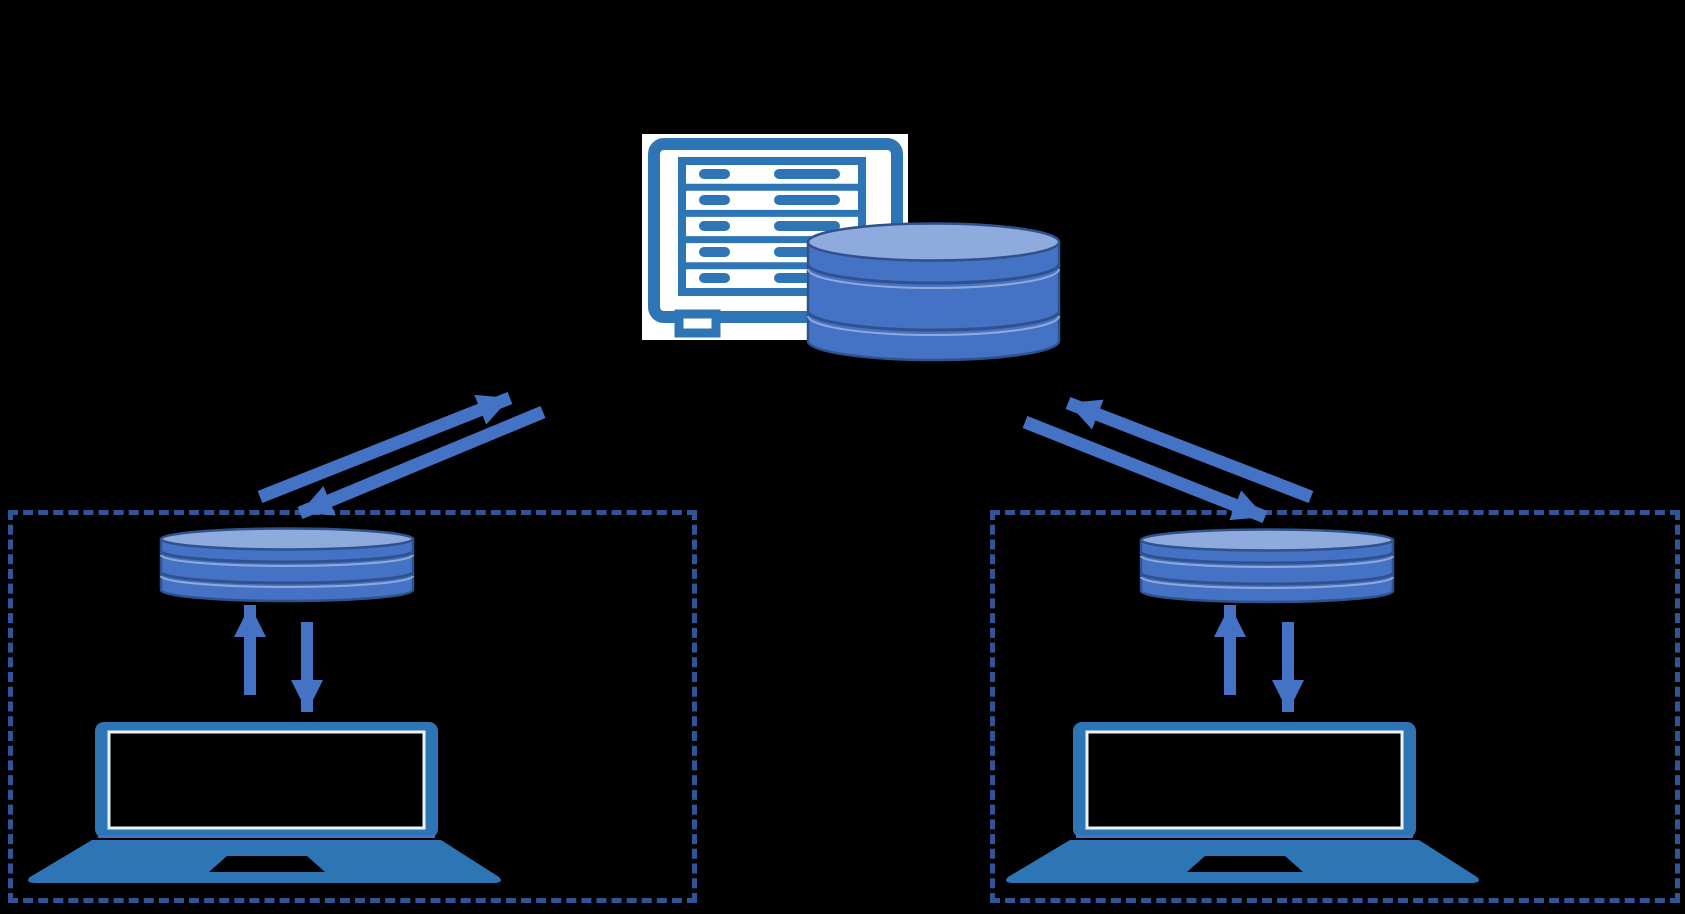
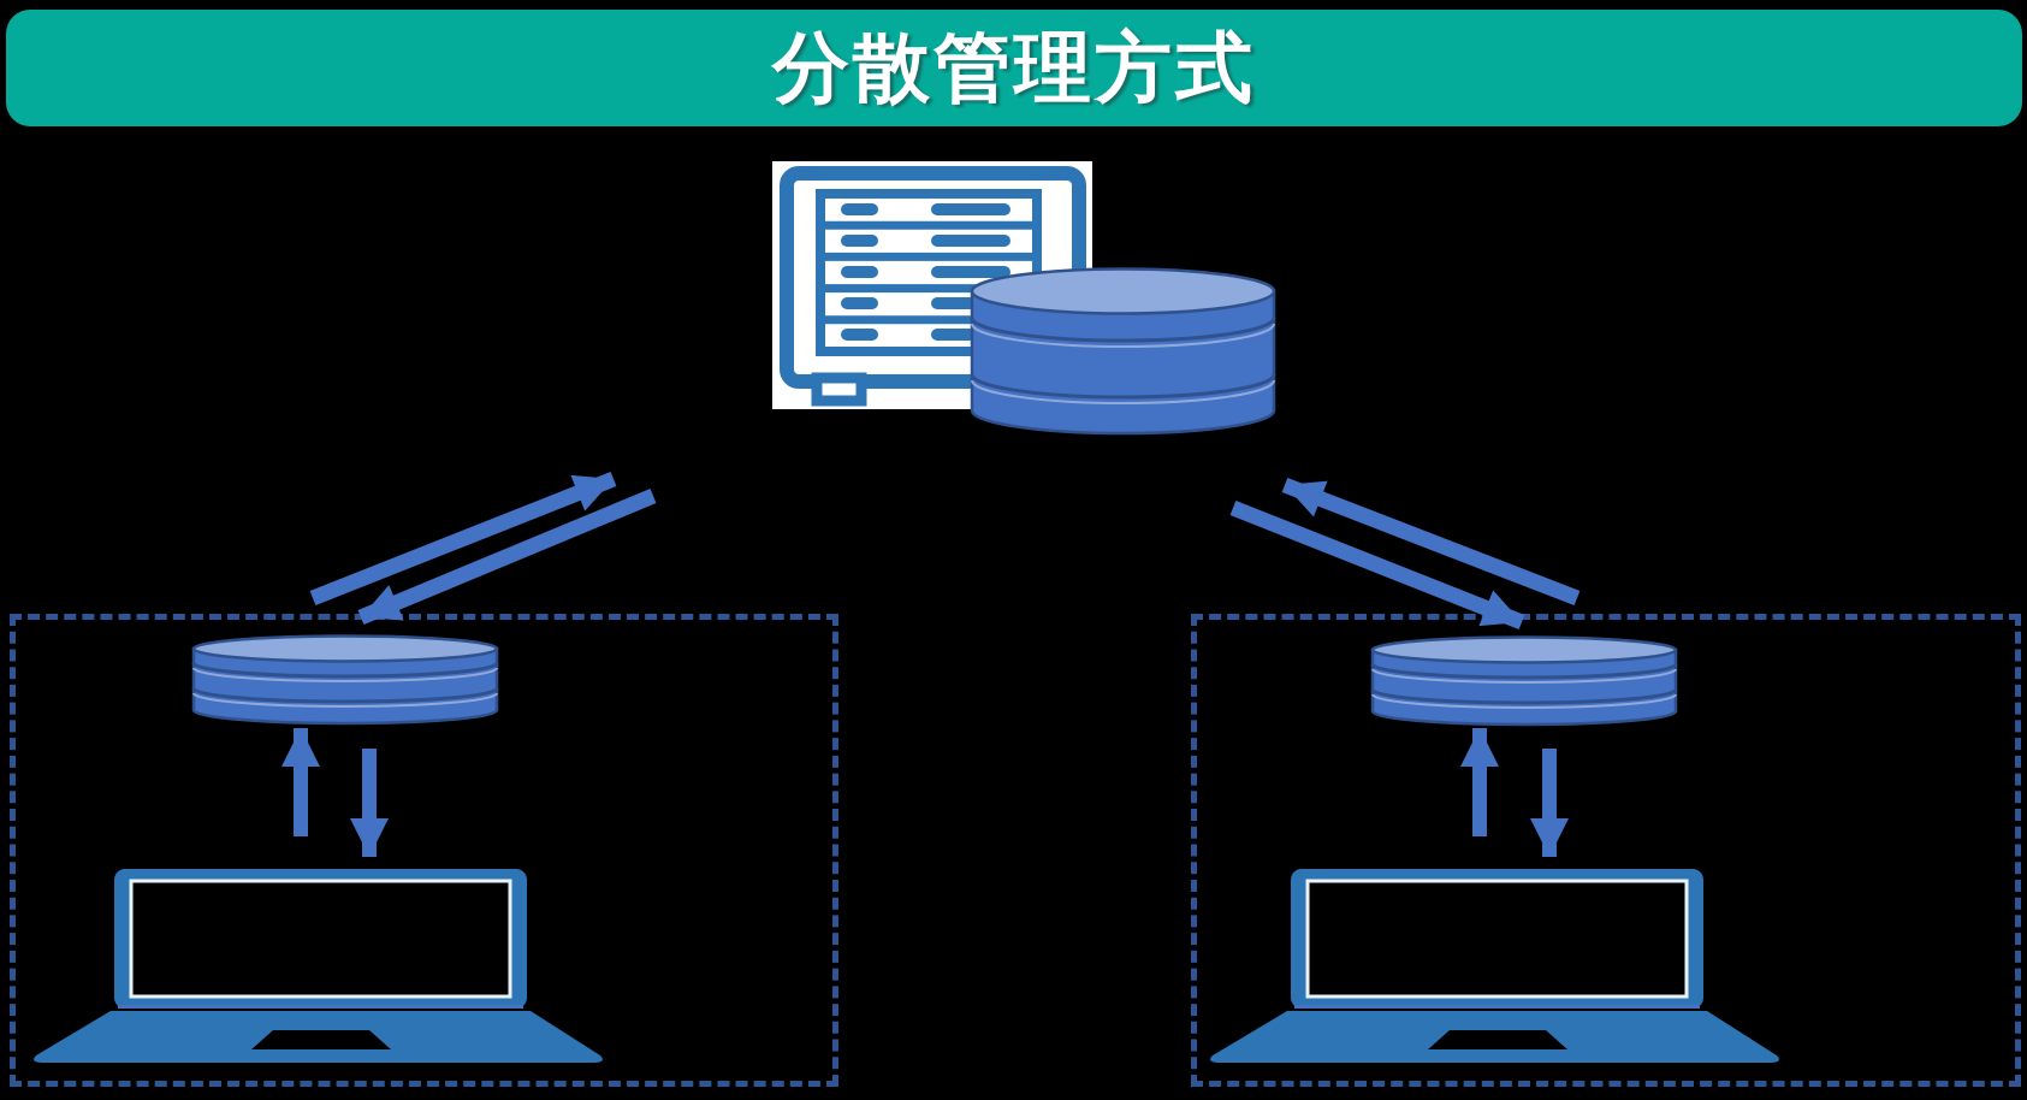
+ 分散管理方式
